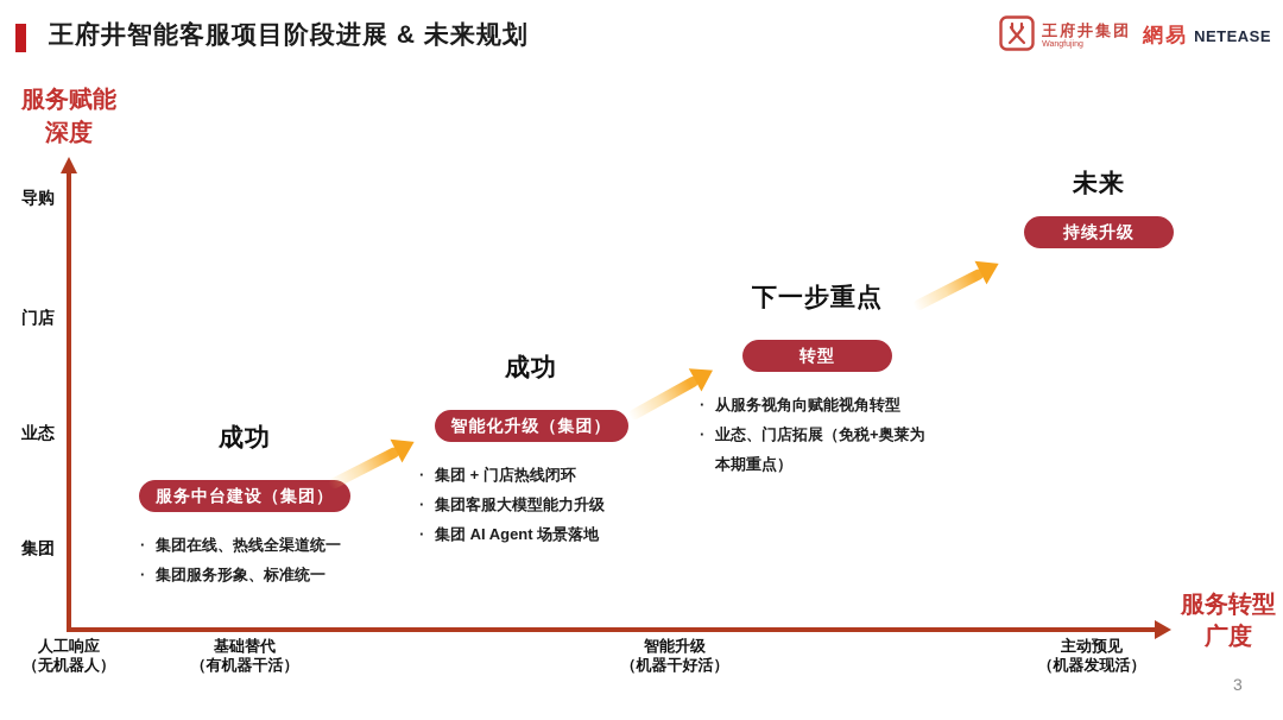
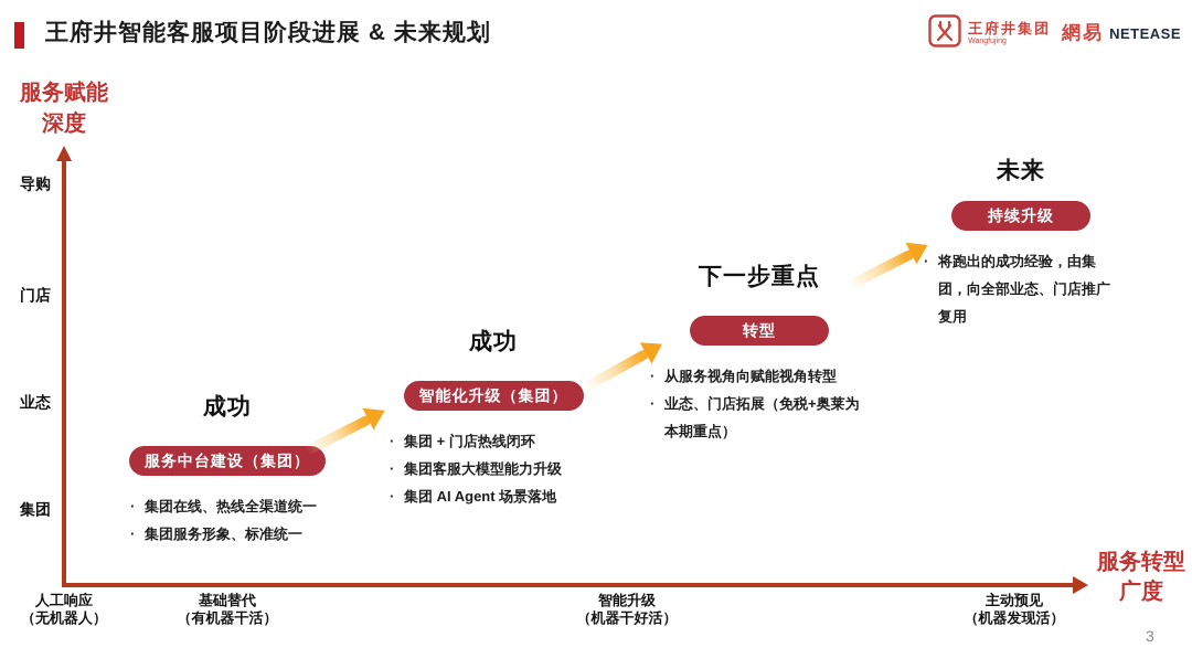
  王府井智能客服项目阶段进展 & 未来规划
  王府井集团
  網易
  NETEASE
  服务赋能
  深度
  导购
  门店
  业态
  集团
  服务转型
  广度
  人工响应
  （无机器人）
  基础替代
  （有机器干活）
  智能升级
  （机器干好活）
  主动预见
  （机器发现活）
  成功
  服务中台建设（集团）
  集团在线、热线全渠道统一
  集团服务形象、标准统一
  成功
  智能化升级（集团）
  集团 + 门店热线闭环
  集团客服大模型能力升级
  集团 AI Agent 场景落地
  下一步重点
  转型
  从服务视角向赋能视角转型
  业态、门店拓展（免税+奥莱为本期重点）
  未来
  持续升级
+ 将跑出的成功经验，由集团，向全部业态、门店推广复用
  3
